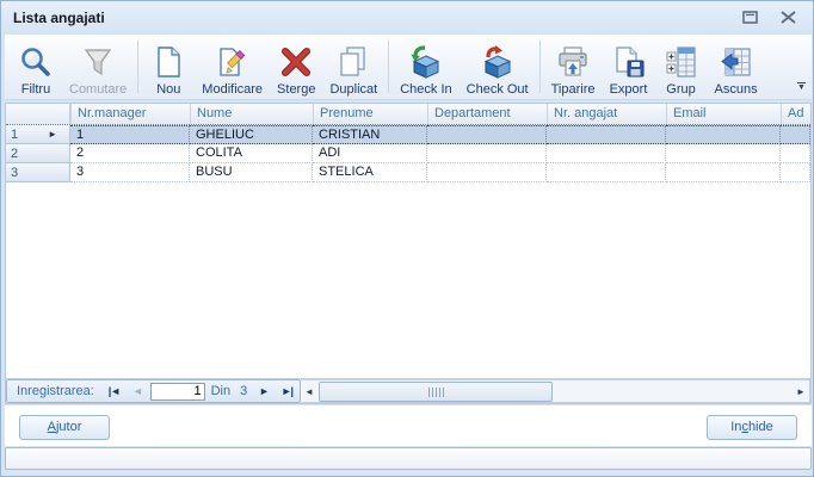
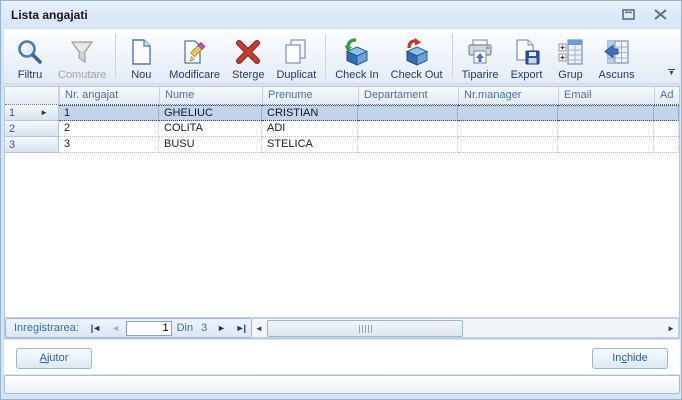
  Lista angajati
  Filtru
  Comutare
  Nou
  Modificare
  Sterge
  Duplicat
  Check In
  Check Out
  Tiparire
  Export
  Grup
  Ascuns
- Nr.manager
+ Nr. angajat
  Nume
  Prenume
  Departament
- Nr. angajat
+ Nr.manager
  Email
  Ad
  1
  ►
  1
  GHELIUC
  CRISTIAN
  2
  2
  COLITA
  ADI
  3
  3
  BUSU
  STELICA
  Inregistrarea:
  |◄
  ◄
  1
  Din
  3
  ►
  ►|
  ◄
  ►
  Ajutor
  Inchide
